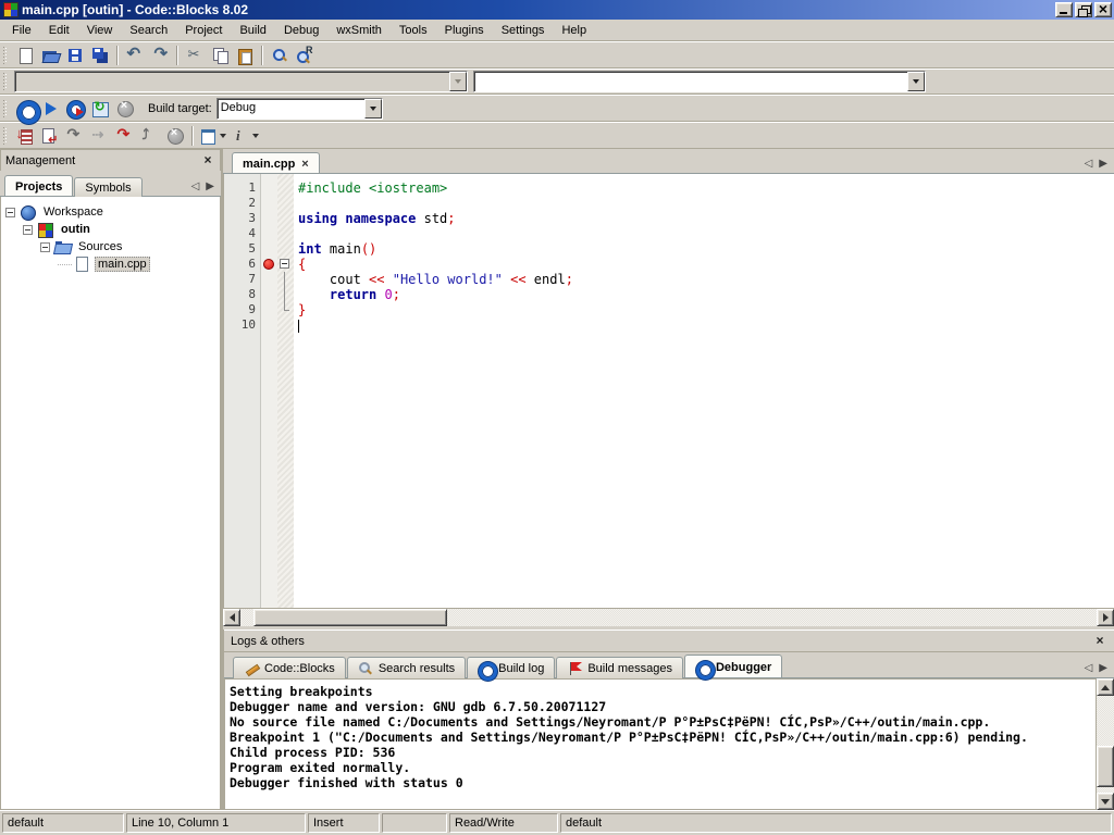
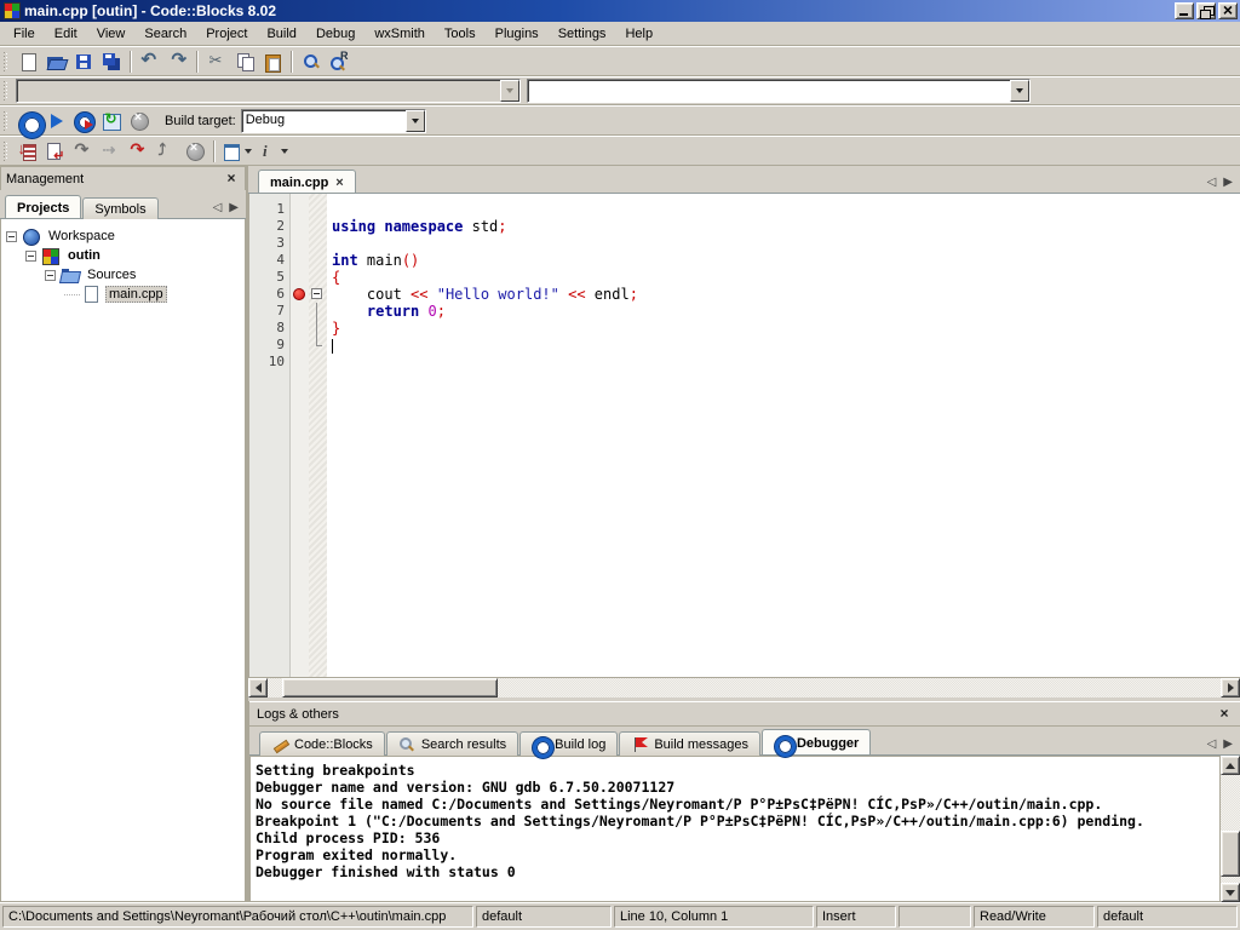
  main.cpp [outin] - Code::Blocks 8.02
  File
  Edit
  View
  Search
  Project
  Build
  Debug
  wxSmith
  Tools
  Plugins
  Settings
  Help
  R
  Build target:
  Debug
  Management
  ×
  Projects
  Symbols
  Workspace
  outin
  Sources
  main.cpp
  main.cpp
  1
  2
  3
  4
  5
  6
  7
  8
  9
  10
- #include <iostream>
  using namespace std;
  int main()
  {
  cout << "Hello world!" << endl;
  return 0;
  }
  Logs & others
  ×
  Code::Blocks
  Search results
  Build log
  Build messages
  Debugger
  Setting breakpoints
  Debugger name and version: GNU gdb 6.7.50.20071127
  No source file named C:/Documents and Settings/Neyromant/P P°P±PsC‡PëPN! CÍC‚PsP»/C++/outin/main.cpp.
  Breakpoint 1 ("C:/Documents and Settings/Neyromant/P P°P±PsC‡PëPN! CÍC‚PsP»/C++/outin/main.cpp:6) pending.
  Child process PID: 536
  Program exited normally.
  Debugger finished with status 0
+ C:\Documents and Settings\Neyromant\Рабочий стол\C++\outin\main.cpp
  default
  Line 10, Column 1
  Insert
  Read/Write
  default
